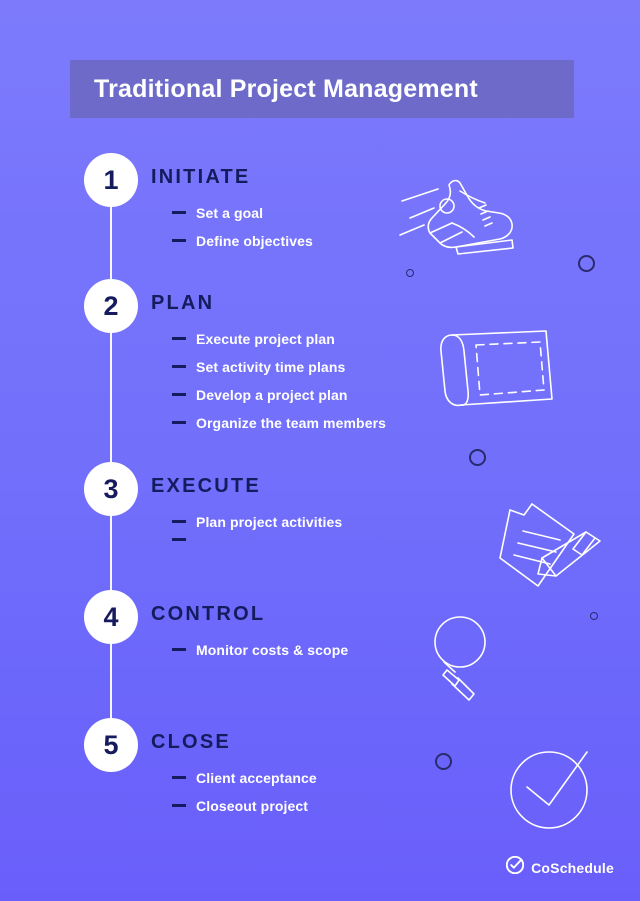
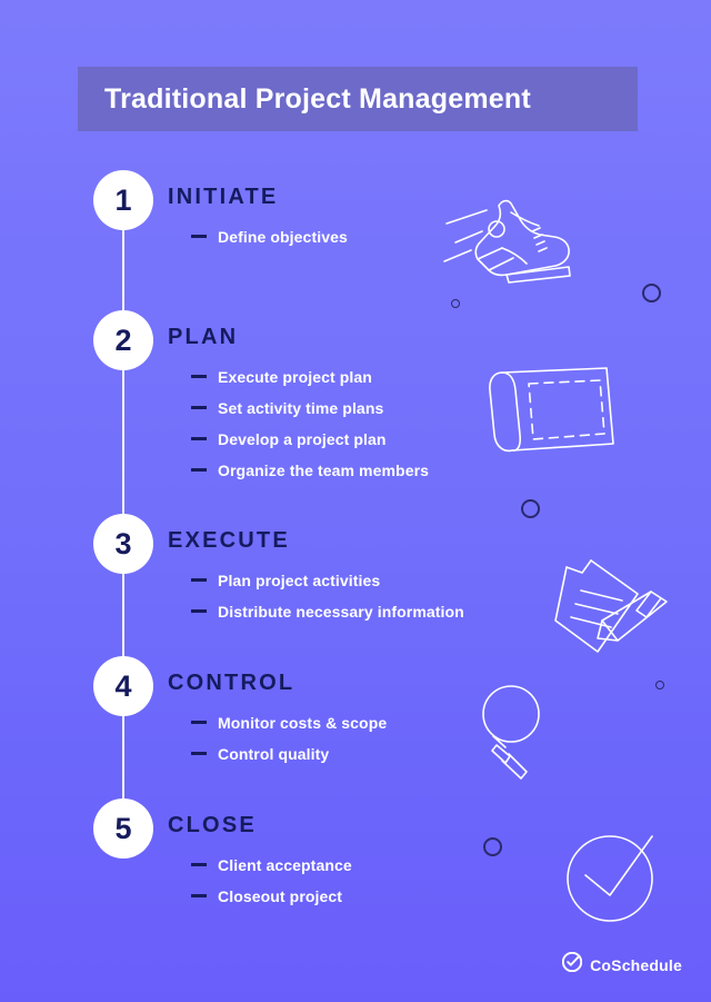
  Traditional Project Management
  1
  INITIATE
- Set a goal
  Define objectives
  2
  PLAN
  Execute project plan
  Set activity time plans
  Develop a project plan
  Organize the team members
  3
  EXECUTE
  Plan project activities
+ Distribute necessary information
  4
  CONTROL
  Monitor costs & scope
+ Control quality
  5
  CLOSE
  Client acceptance
  Closeout project
  CoSchedule
